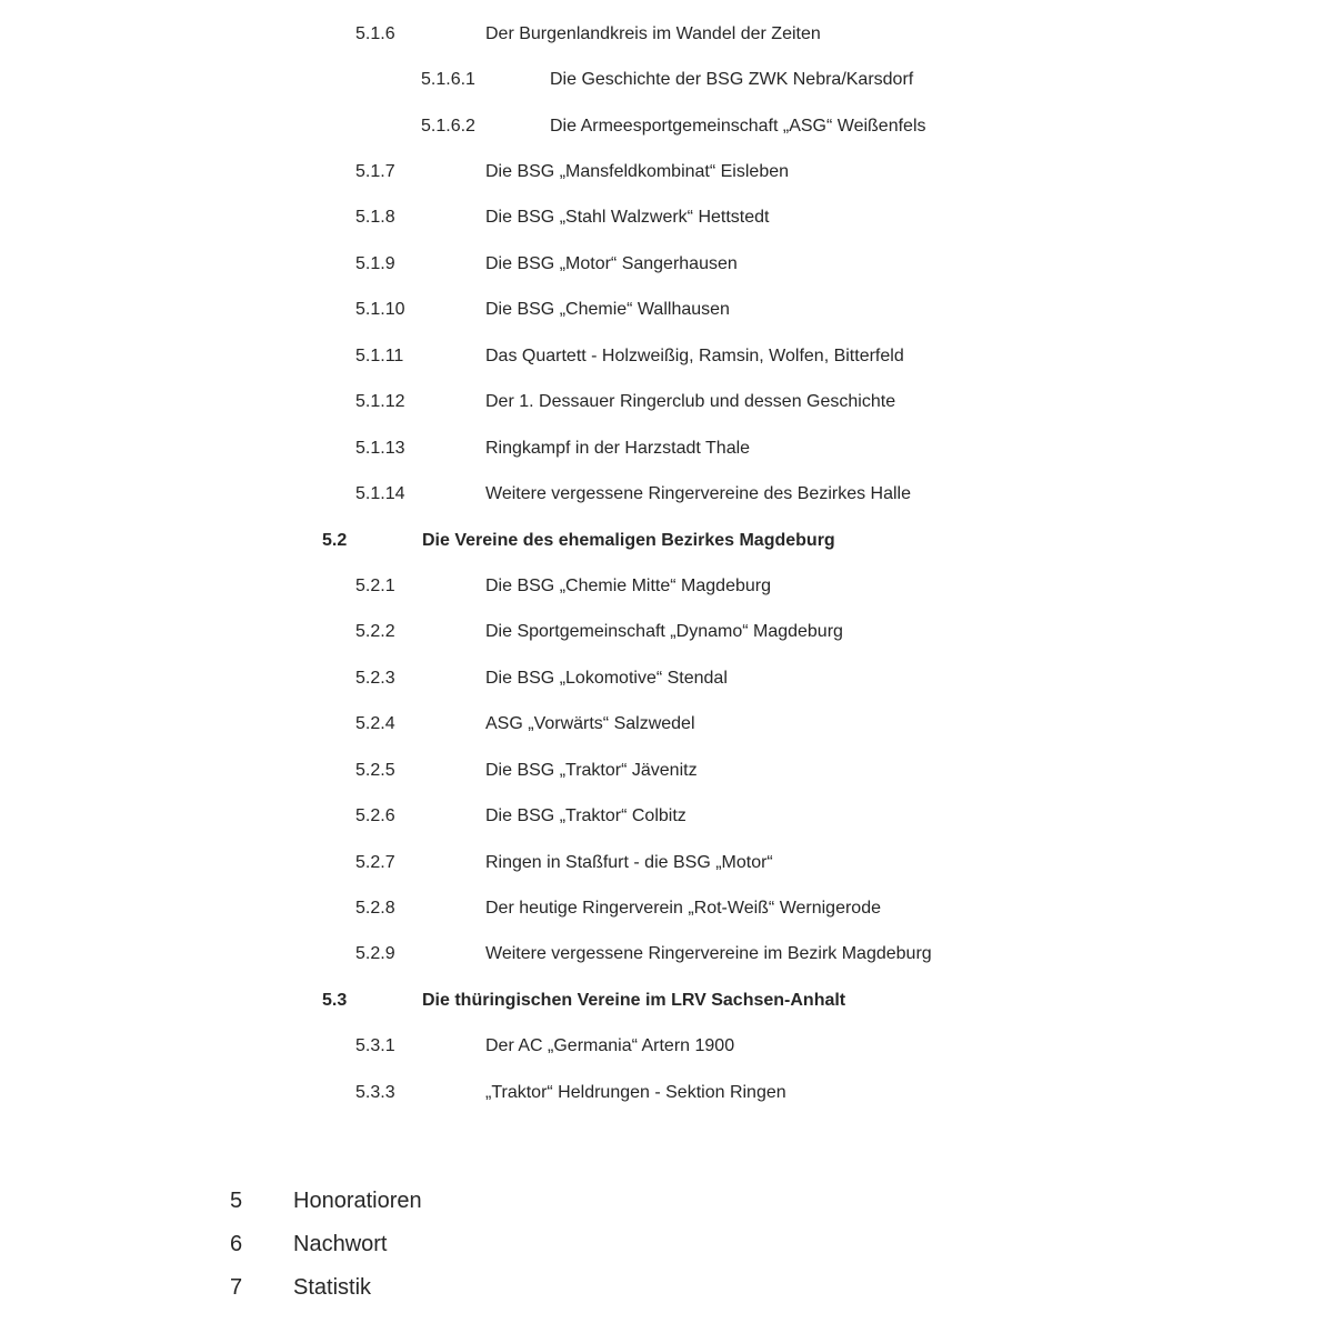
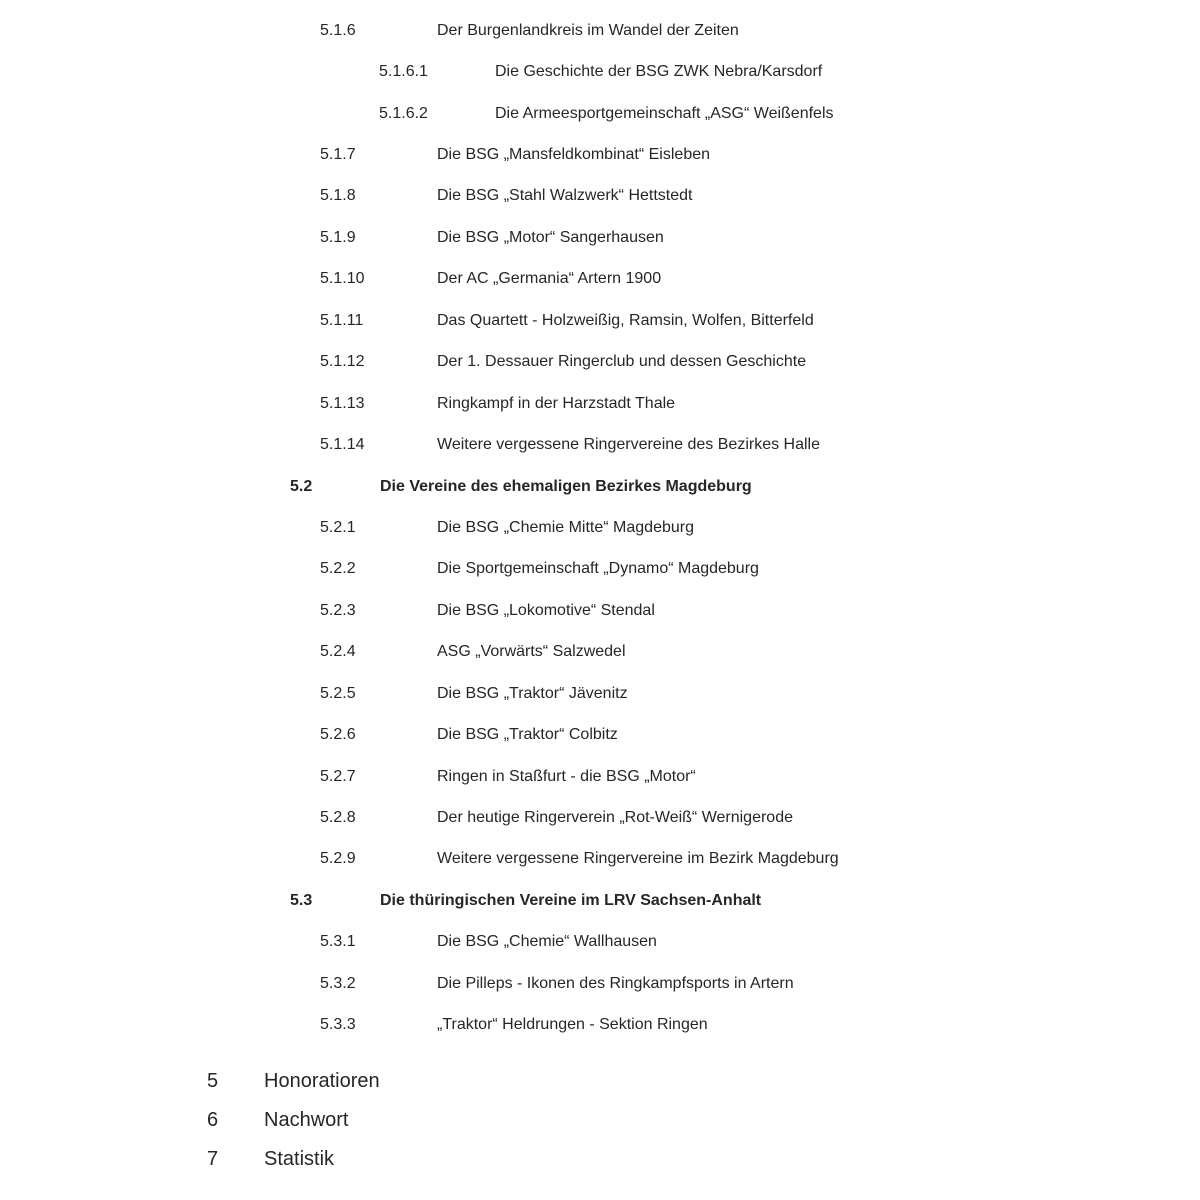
  5.1.6
  Der Burgenlandkreis im Wandel der Zeiten
  5.1.6.1
  Die Geschichte der BSG ZWK Nebra/Karsdorf
  5.1.6.2
  Die Armeesportgemeinschaft „ASG“ Weißenfels
  5.1.7
  Die BSG „Mansfeldkombinat“ Eisleben
  5.1.8
  Die BSG „Stahl Walzwerk“ Hettstedt
  5.1.9
  Die BSG „Motor“ Sangerhausen
  5.1.10
- Die BSG „Chemie“ Wallhausen
+ Der AC „Germania“ Artern 1900
  5.1.11
  Das Quartett - Holzweißig, Ramsin, Wolfen, Bitterfeld
  5.1.12
  Der 1. Dessauer Ringerclub und dessen Geschichte
  5.1.13
  Ringkampf in der Harzstadt Thale
  5.1.14
  Weitere vergessene Ringervereine des Bezirkes Halle
  5.2
  Die Vereine des ehemaligen Bezirkes Magdeburg
  5.2.1
  Die BSG „Chemie Mitte“ Magdeburg
  5.2.2
  Die Sportgemeinschaft „Dynamo“ Magdeburg
  5.2.3
  Die BSG „Lokomotive“ Stendal
  5.2.4
  ASG „Vorwärts“ Salzwedel
  5.2.5
  Die BSG „Traktor“ Jävenitz
  5.2.6
  Die BSG „Traktor“ Colbitz
  5.2.7
  Ringen in Staßfurt - die BSG „Motor“
  5.2.8
  Der heutige Ringerverein „Rot-Weiß“ Wernigerode
  5.2.9
  Weitere vergessene Ringervereine im Bezirk Magdeburg
  5.3
  Die thüringischen Vereine im LRV Sachsen-Anhalt
  5.3.1
- Der AC „Germania“ Artern 1900
+ Die BSG „Chemie“ Wallhausen
+ 5.3.2
+ Die Pilleps - Ikonen des Ringkampfsports in Artern
  5.3.3
  „Traktor“ Heldrungen - Sektion Ringen
  5
  Honoratioren
  6
  Nachwort
  7
  Statistik
